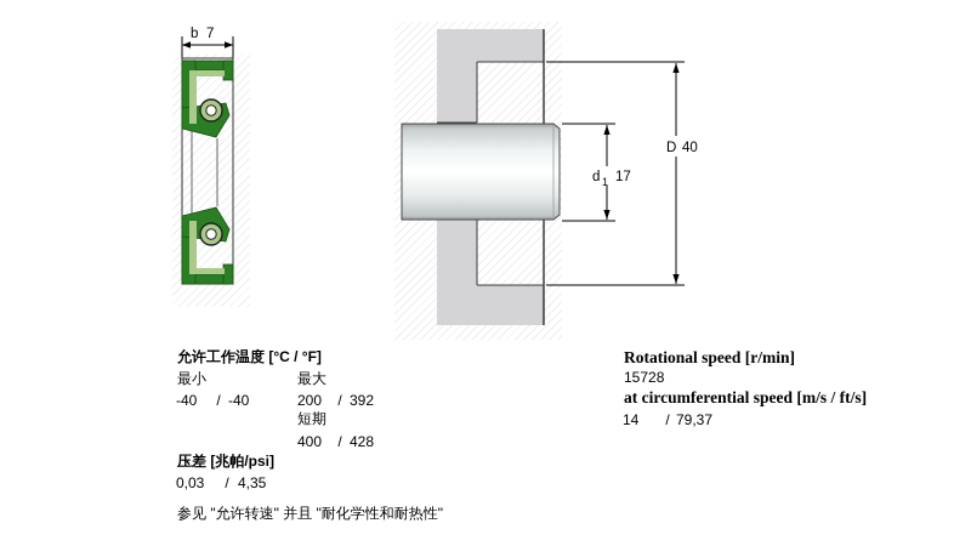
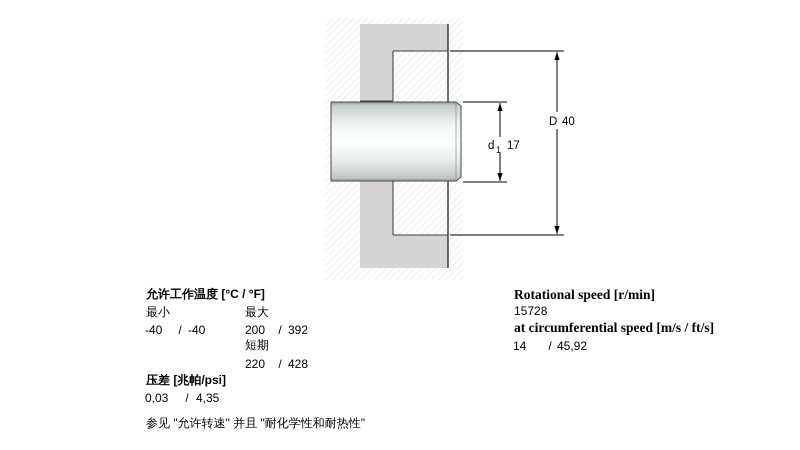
- b
- 7
  d
  1
  17
  D
  40
  允许工作温度 [°C / °F]
  最小
  最大
  -40 / -40
  200 / 392
  短期
- 400 / 428
+ 220 / 428
  压差 [兆帕/psi]
  0,03 / 4,35
  参见 "允许转速" 并且 "耐化学性和耐热性"
  Rotational speed [r/min]
  15728
  at circumferential speed [m/s / ft/s]
- 14 / 79,37
+ 14 / 45,92
